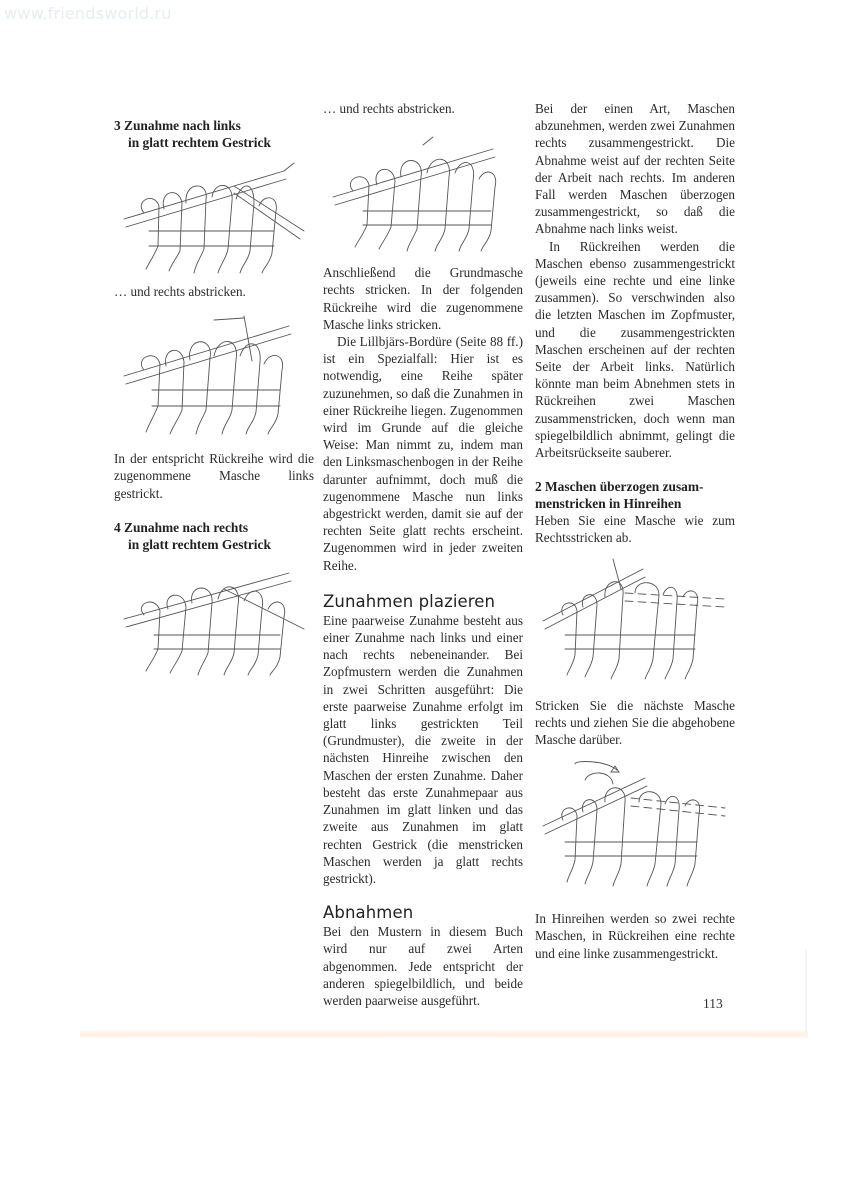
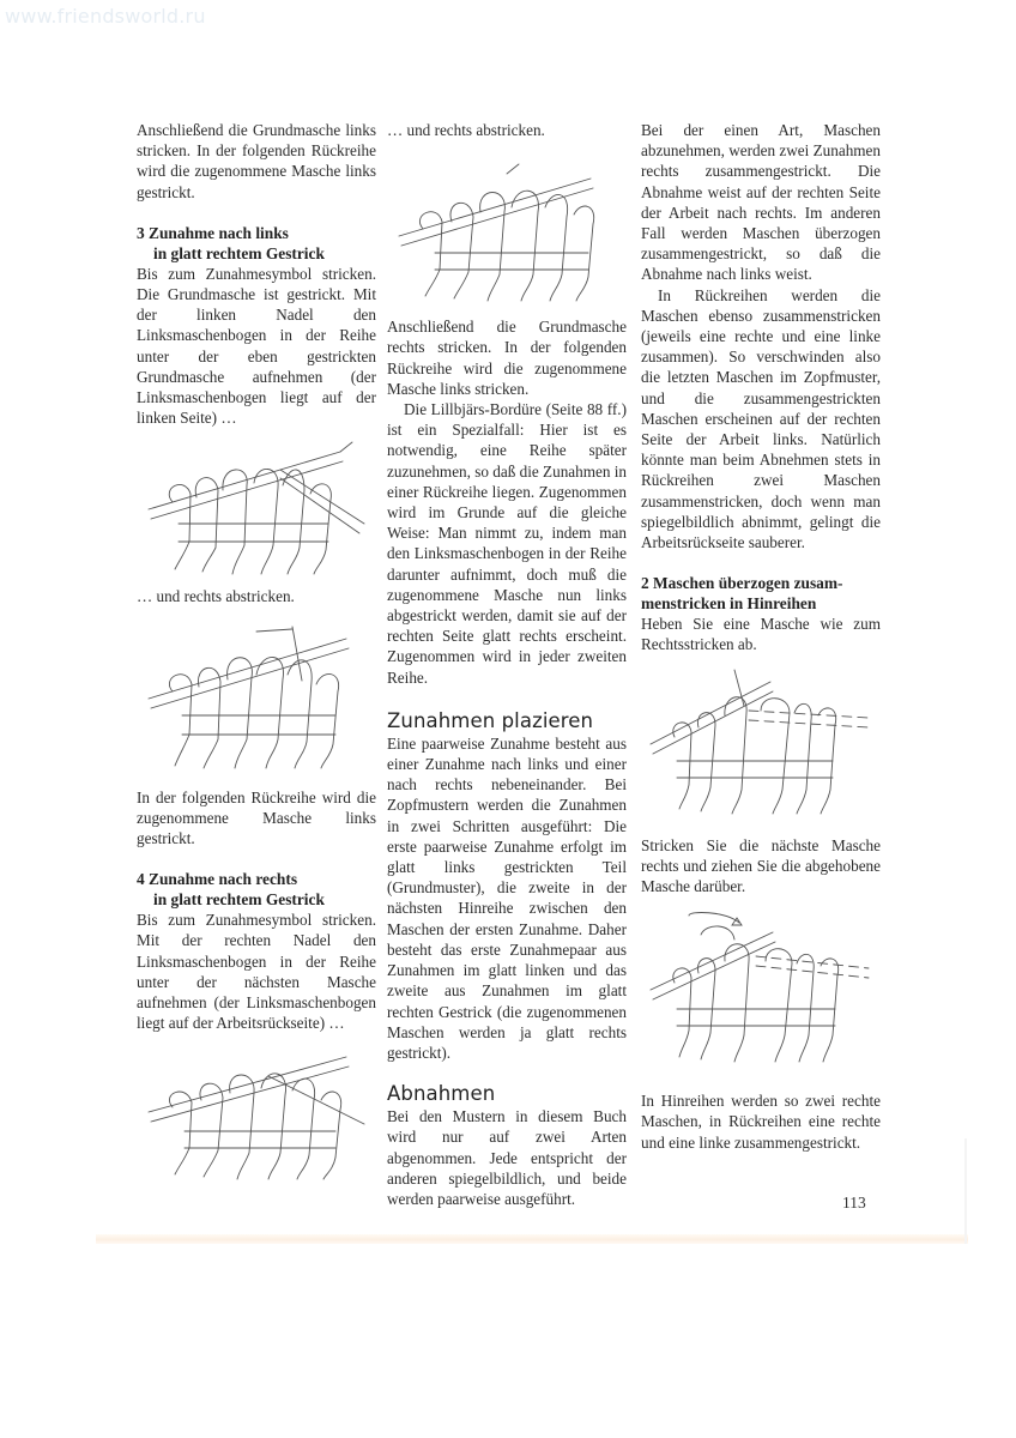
  www.friendsworld.ru
+ Anschließend die Grundmasche links stricken. In der folgenden Rückreihe wird die zugenommene Masche links gestrickt.
  3 Zunahme nach links
  in glatt rechtem Gestrick
+ Bis zum Zunahmesymbol stricken. Die Grundmasche ist gestrickt. Mit der linken Nadel den Linksmaschenbogen in der Reihe unter der eben gestrickten Grundmasche aufnehmen (der Linksmaschenbogen liegt auf der linken Seite) …
  … und rechts abstricken.
- In der entspricht Rückreihe wird die zugenommene Masche links gestrickt.
+ In der folgenden Rückreihe wird die zugenommene Masche links gestrickt.
  4 Zunahme nach rechts
  in glatt rechtem Gestrick
+ Bis zum Zunahmesymbol stricken. Mit der rechten Nadel den Linksmaschenbogen in der Reihe unter der nächsten Masche aufnehmen (der Linksmaschenbogen liegt auf der Arbeitsrückseite) …
  … und rechts abstricken.
  Anschließend die Grundmasche rechts stricken. In der folgenden Rückreihe wird die zugenommene Masche links stricken.
  Die Lillbjärs-Bordüre (Seite 88 ff.) ist ein Spezialfall: Hier ist es notwendig, eine Reihe später zuzunehmen, so daß die Zunahmen in einer Rückreihe liegen. Zugenommen wird im Grunde auf die gleiche Weise: Man nimmt zu, indem man den Linksmaschenbogen in der Reihe darunter aufnimmt, doch muß die zugenommene Masche nun links abgestrickt werden, damit sie auf der rechten Seite glatt rechts erscheint. Zugenommen wird in jeder zweiten Reihe.
  Zunahmen plazieren
- Eine paarweise Zunahme besteht aus einer Zunahme nach links und einer nach rechts nebeneinander. Bei Zopfmustern werden die Zunahmen in zwei Schritten ausgeführt: Die erste paarweise Zunahme erfolgt im glatt links gestrickten Teil (Grundmuster), die zweite in der nächsten Hinreihe zwischen den Maschen der ersten Zunahme. Daher besteht das erste Zunahmepaar aus Zunahmen im glatt linken und das zweite aus Zunahmen im glatt rechten Gestrick (die menstricken Maschen werden ja glatt rechts gestrickt).
+ Eine paarweise Zunahme besteht aus einer Zunahme nach links und einer nach rechts nebeneinander. Bei Zopfmustern werden die Zunahmen in zwei Schritten ausgeführt: Die erste paarweise Zunahme erfolgt im glatt links gestrickten Teil (Grundmuster), die zweite in der nächsten Hinreihe zwischen den Maschen der ersten Zunahme. Daher besteht das erste Zunahmepaar aus Zunahmen im glatt linken und das zweite aus Zunahmen im glatt rechten Gestrick (die zugenommenen Maschen werden ja glatt rechts gestrickt).
  Abnahmen
  Bei den Mustern in diesem Buch wird nur auf zwei Arten abgenommen. Jede entspricht der anderen spiegelbildlich, und beide werden paarweise ausgeführt.
  Bei der einen Art, Maschen abzunehmen, werden zwei Zunahmen rechts zusammengestrickt. Die Abnahme weist auf der rechten Seite der Arbeit nach rechts. Im anderen Fall werden Maschen überzogen zusammengestrickt, so daß die Abnahme nach links weist.
- In Rückreihen werden die Maschen ebenso zusammengestrickt (jeweils eine rechte und eine linke zusammen). So verschwinden also die letzten Maschen im Zopfmuster, und die zusammengestrickten Maschen erscheinen auf der rechten Seite der Arbeit links. Natürlich könnte man beim Abnehmen stets in Rückreihen zwei Maschen zusammenstricken, doch wenn man spiegelbildlich abnimmt, gelingt die Arbeitsrückseite sauberer.
+ In Rückreihen werden die Maschen ebenso zusammenstricken (jeweils eine rechte und eine linke zusammen). So verschwinden also die letzten Maschen im Zopfmuster, und die zusammengestrickten Maschen erscheinen auf der rechten Seite der Arbeit links. Natürlich könnte man beim Abnehmen stets in Rückreihen zwei Maschen zusammenstricken, doch wenn man spiegelbildlich abnimmt, gelingt die Arbeitsrückseite sauberer.
  2 Maschen überzogen zusam-
  menstricken in Hinreihen
  Heben Sie eine Masche wie zum Rechtsstricken ab.
  Stricken Sie die nächste Masche rechts und ziehen Sie die abgehobene Masche darüber.
  In Hinreihen werden so zwei rechte Maschen, in Rückreihen eine rechte und eine linke zusammengestrickt.
  113
